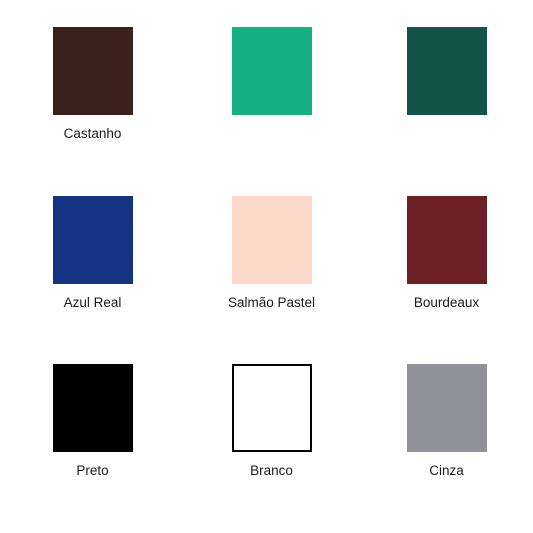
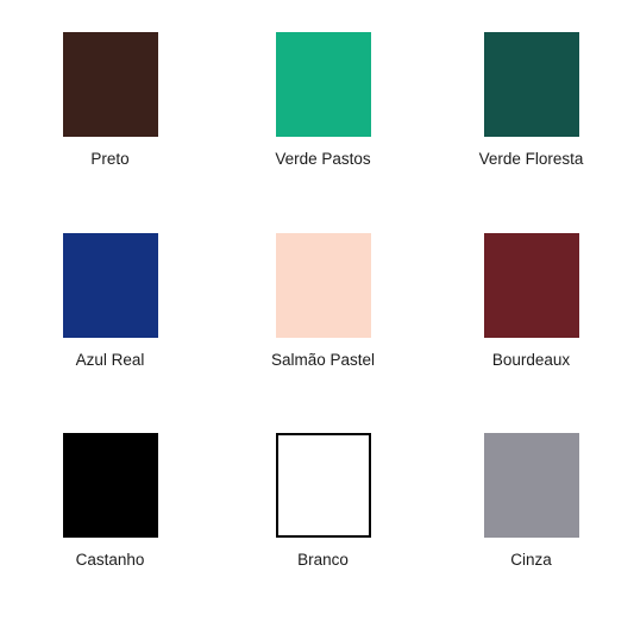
- Castanho
+ Preto
+ Verde Pastos
+ Verde Floresta
  Azul Real
  Salmão Pastel
  Bourdeaux
- Preto
+ Castanho
  Branco
  Cinza
